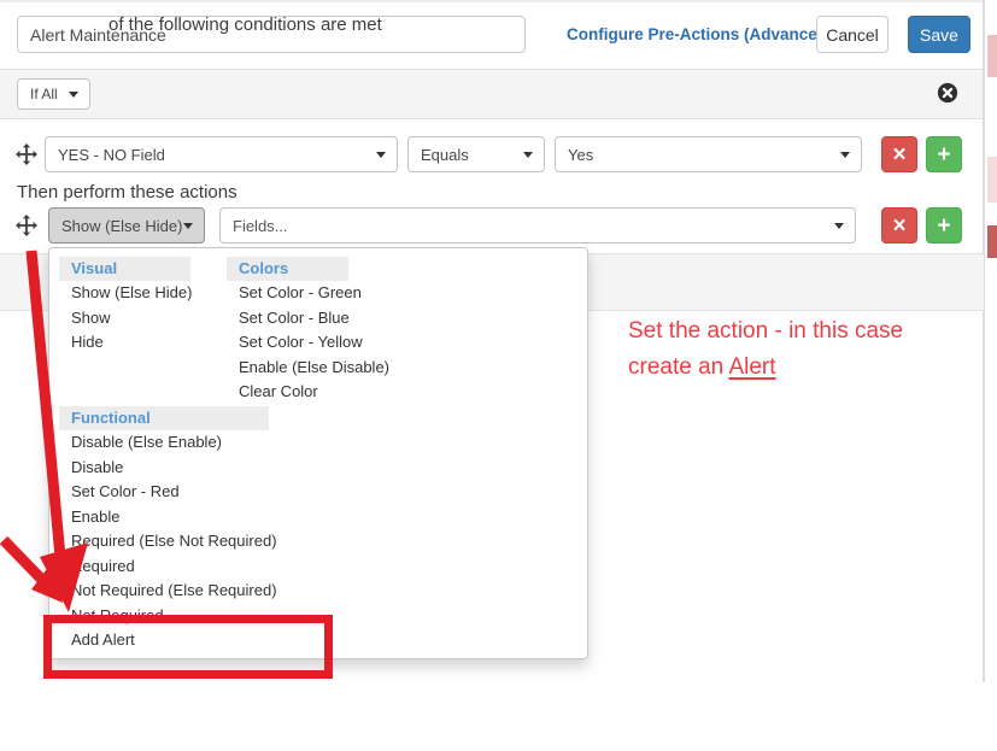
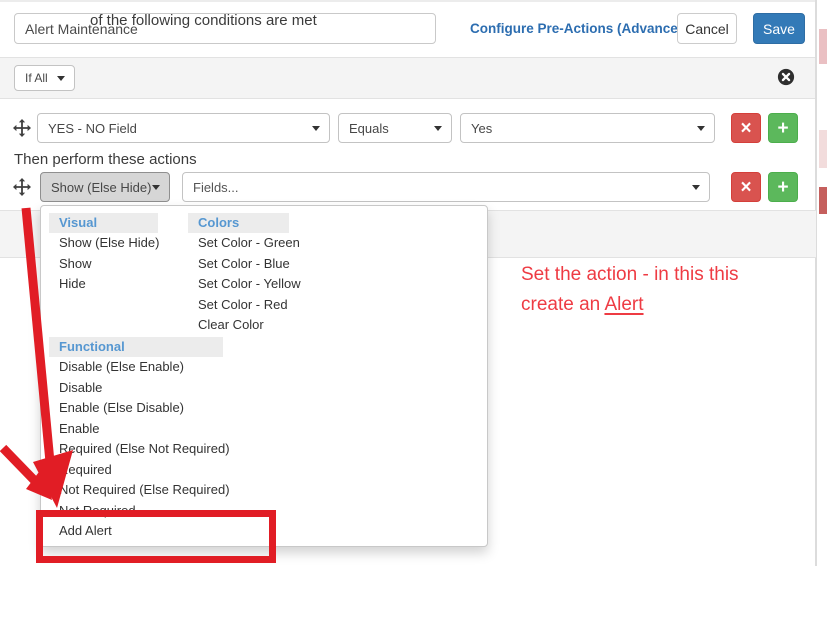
  Alert Maintenance
  Configure Pre-Actions (Advance
  Cancel
  Save
  If All
  of the following conditions are met
  YES - NO Field
  Equals
  Yes
  ×
  +
  Then perform these actions
  Show (Else Hide)
  Fields...
  ×
  +
  Visual
  Show (Else Hide)
  Show
  Hide
  Colors
  Set Color - Green
  Set Color - Blue
  Set Color - Yellow
- Enable (Else Disable)
+ Set Color - Red
  Clear Color
  Functional
  Disable (Else Enable)
  Disable
- Set Color - Red
+ Enable (Else Disable)
  Enable
  Required (Else Not Required)
  equired
  Not Required (Else Required)
  Not Required
  Add Alert
- Set the action - in this case
+ Set the action - in this this
  create an Alert
